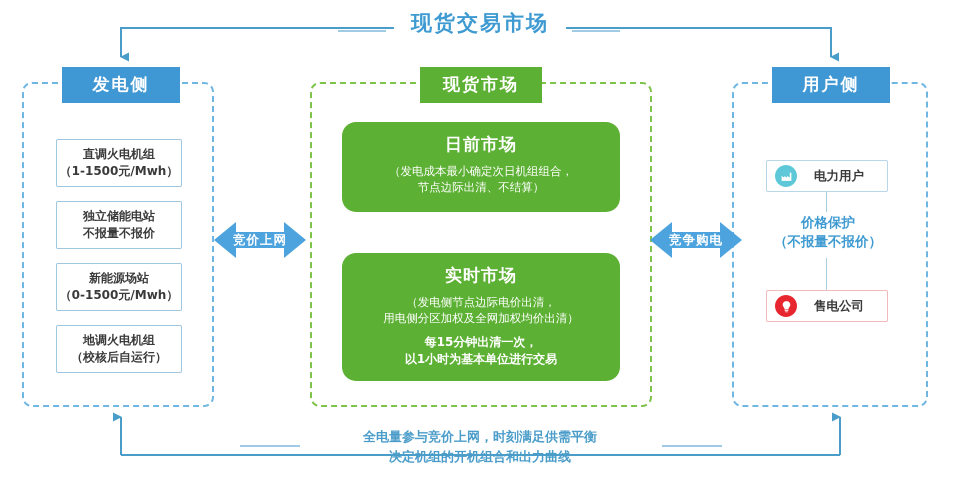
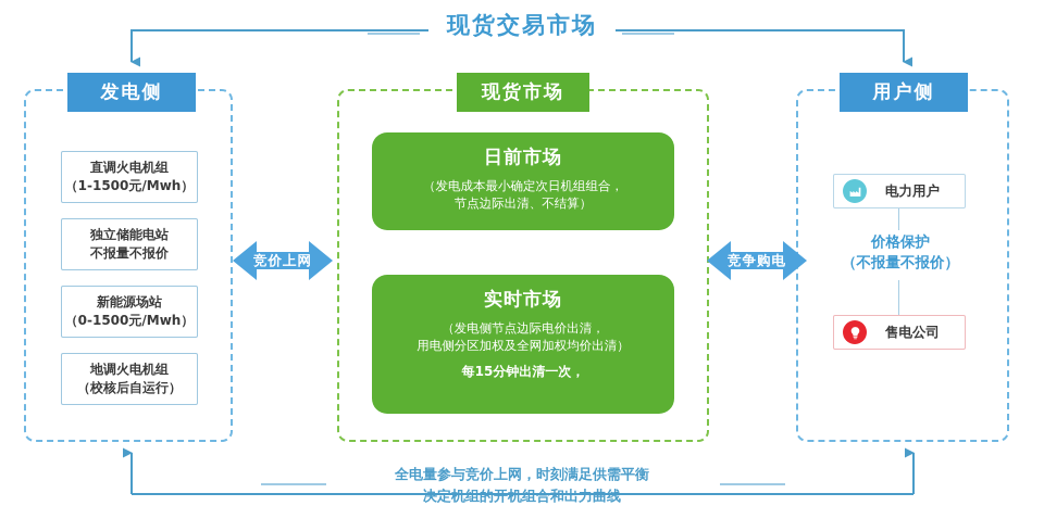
  现货交易市场
  发电侧
  现货市场
  用户侧
  直调火电机组
  （1-1500元/Mwh）
  独立储能电站
  不报量不报价
  新能源场站
  （0-1500元/Mwh）
  地调火电机组
  （校核后自运行）
  日前市场
  （发电成本最小确定次日机组组合，
  节点边际出清、不结算）
  实时市场
  （发电侧节点边际电价出清，
  用电侧分区加权及全网加权均价出清）
  每15分钟出清一次，
- 以1小时为基本单位进行交易
  竞价上网
  竞争购电
  电力用户
  价格保护
  （不报量不报价）
  售电公司
  全电量参与竞价上网，时刻满足供需平衡
  决定机组的开机组合和出力曲线
